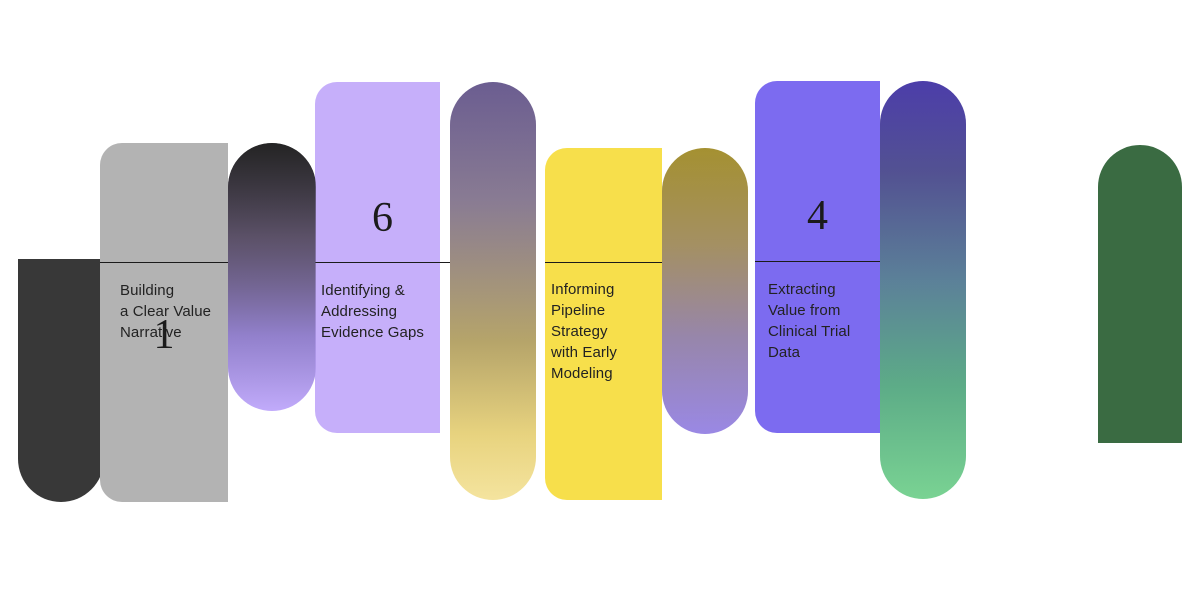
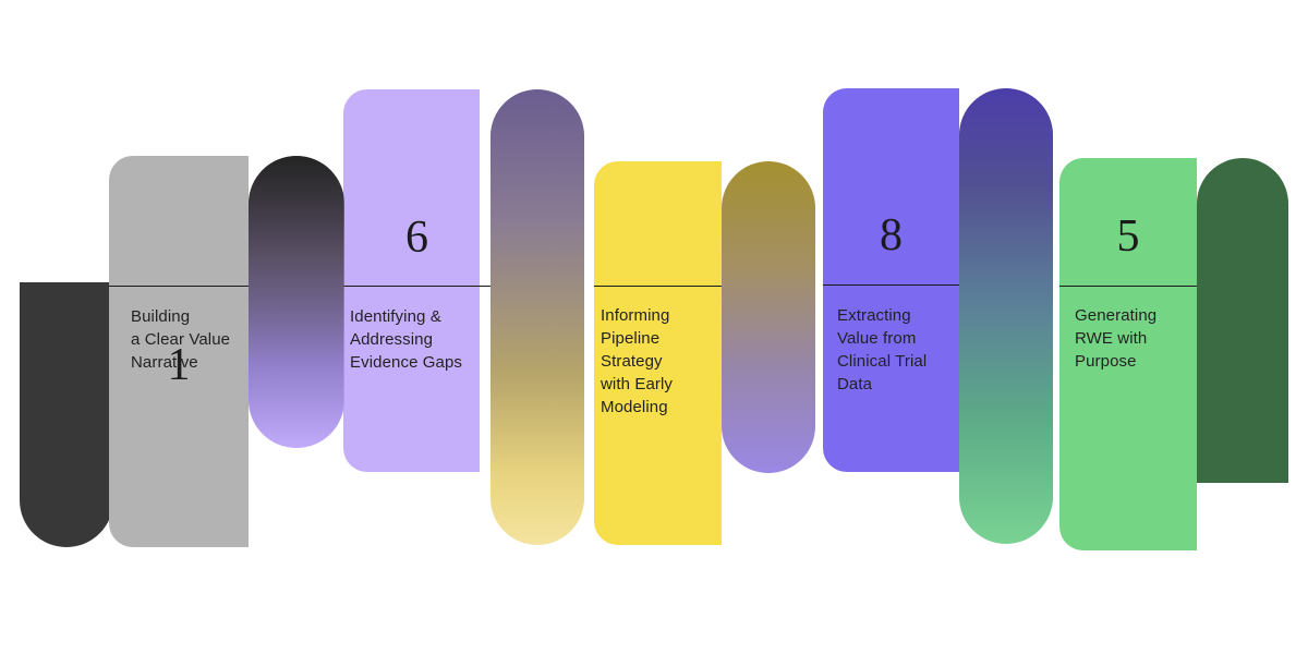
  1
  Building
  a Clear Value
  Narrative
  6
  Identifying &
  Addressing
  Evidence Gaps
  Informing
  Pipeline
  Strategy
  with Early
  Modeling
- 4
+ 8
  Extracting
  Value from
  Clinical Trial
  Data
+ 5
+ Generating
+ RWE with
+ Purpose
